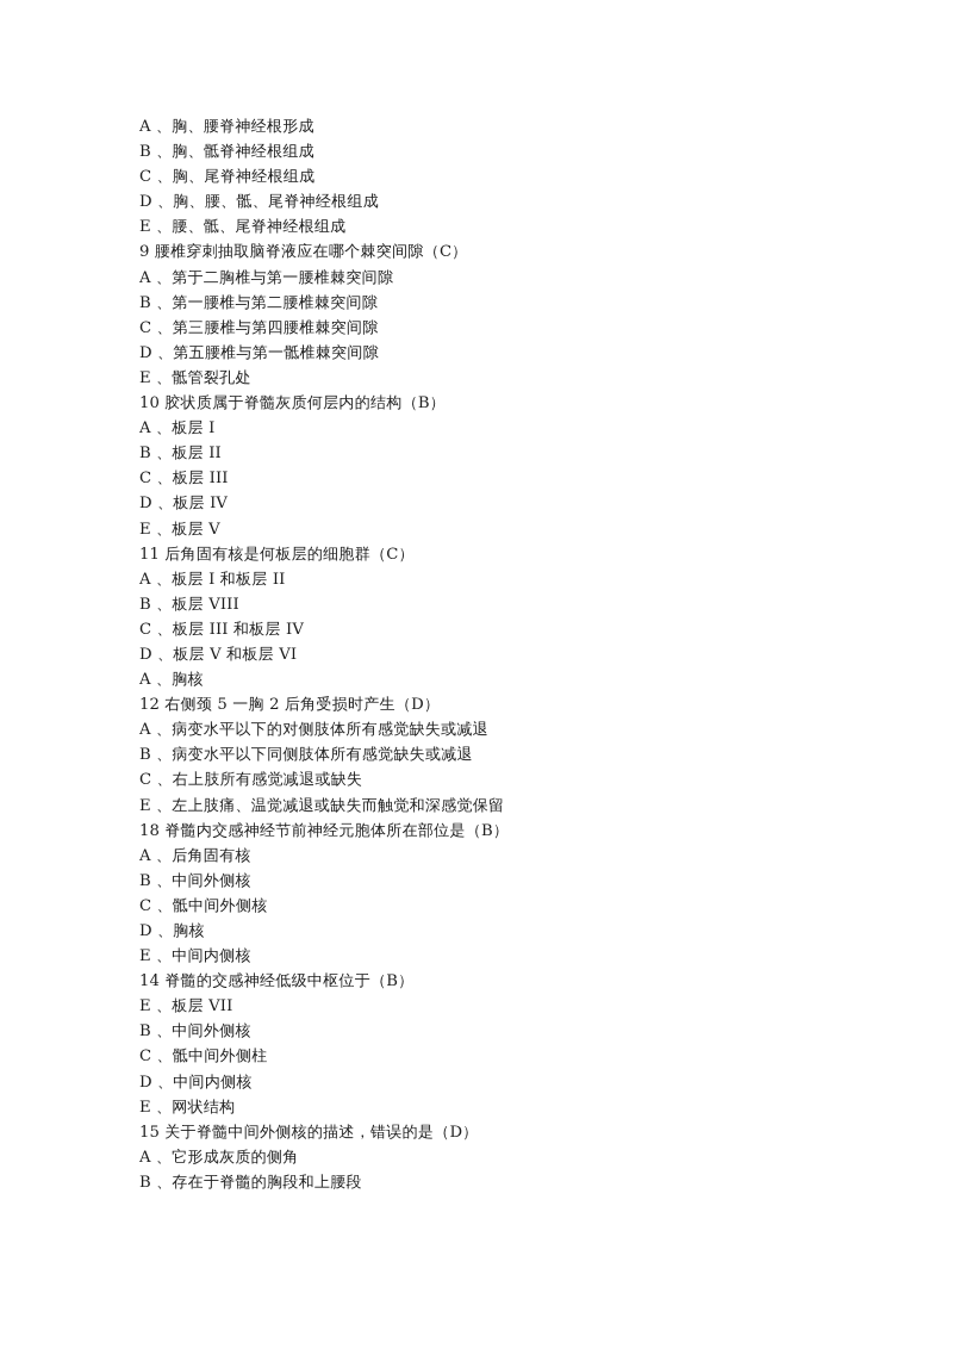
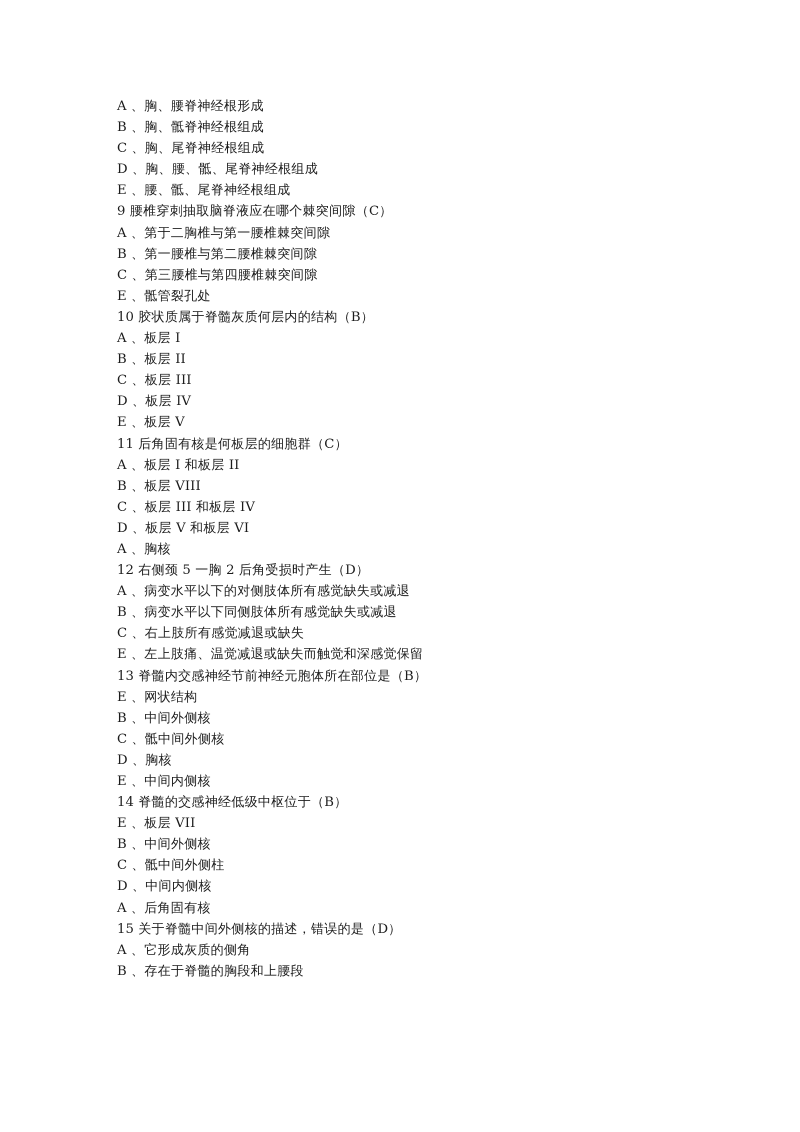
  A 、胸、腰脊神经根形成
  B 、胸、骶脊神经根组成
  C 、胸、尾脊神经根组成
  D 、胸、腰、骶、尾脊神经根组成
  E 、腰、骶、尾脊神经根组成
  9 腰椎穿刺抽取脑脊液应在哪个棘突间隙（C）
  A 、第于二胸椎与第一腰椎棘突间隙
  B 、第一腰椎与第二腰椎棘突间隙
  C 、第三腰椎与第四腰椎棘突间隙
- D 、第五腰椎与第一骶椎棘突间隙
  E 、骶管裂孔处
  10 胶状质属于脊髓灰质何层内的结构（B）
  A 、板层 I
  B 、板层 II
  C 、板层 III
  D 、板层 IV
  E 、板层 V
  11 后角固有核是何板层的细胞群（C）
  A 、板层 I 和板层 II
  B 、板层 VIII
  C 、板层 III 和板层 IV
  D 、板层 V 和板层 VI
  A 、胸核
  12 右侧颈 5 一胸 2 后角受损时产生（D）
  A 、病变水平以下的对侧肢体所有感觉缺失或减退
  B 、病变水平以下同侧肢体所有感觉缺失或减退
  C 、右上肢所有感觉减退或缺失
  E 、左上肢痛、温觉减退或缺失而触觉和深感觉保留
- 18 脊髓内交感神经节前神经元胞体所在部位是（B）
+ 13 脊髓内交感神经节前神经元胞体所在部位是（B）
- A 、后角固有核
+ E 、网状结构
  B 、中间外侧核
  C 、骶中间外侧核
  D 、胸核
  E 、中间内侧核
  14 脊髓的交感神经低级中枢位于（B）
  E 、板层 VII
  B 、中间外侧核
  C 、骶中间外侧柱
  D 、中间内侧核
- E 、网状结构
+ A 、后角固有核
  15 关于脊髓中间外侧核的描述，错误的是（D）
  A 、它形成灰质的侧角
  B 、存在于脊髓的胸段和上腰段
